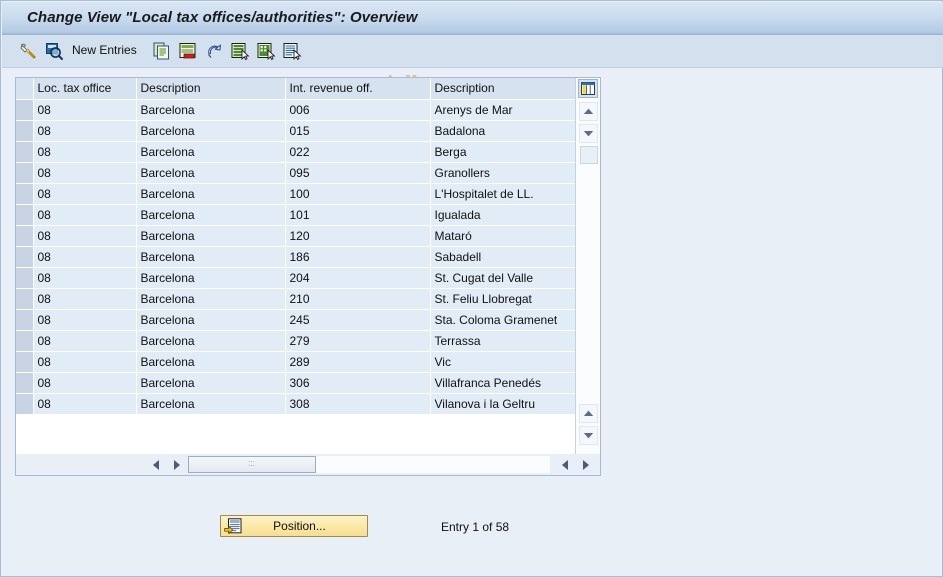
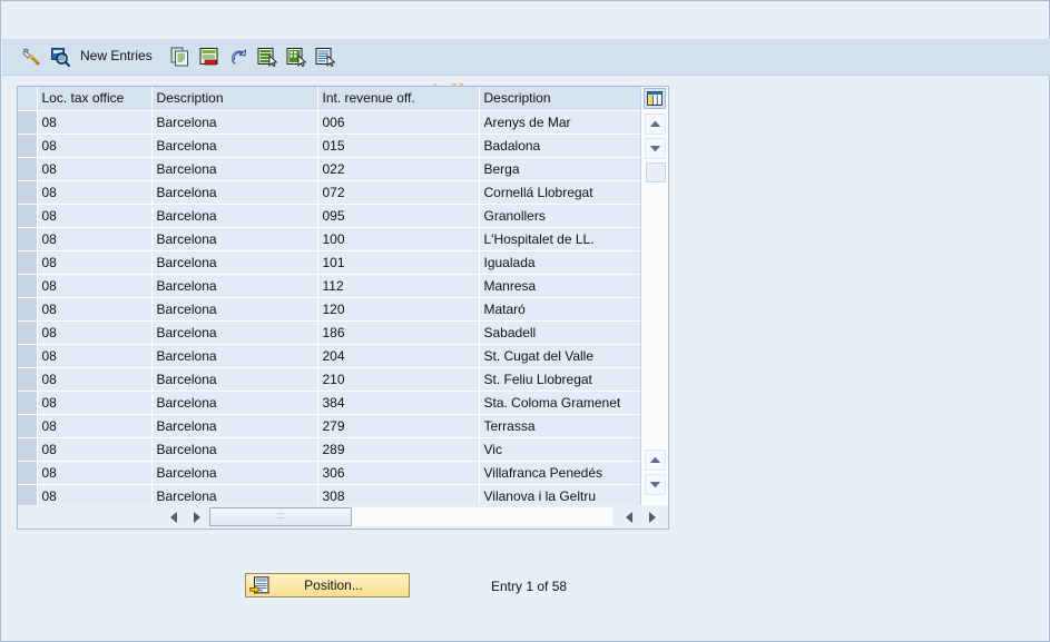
- Change View "Local tax offices/authorities": Overview
  New Entries
  	Loc. tax office	Description	Int. revenue off.	Description
  	08	Barcelona	006	Arenys de Mar
  	08	Barcelona	015	Badalona
  	08	Barcelona	022	Berga
+ 	08	Barcelona	072	Cornellá Llobregat
  	08	Barcelona	095	Granollers
  	08	Barcelona	100	L'Hospitalet de LL.
  	08	Barcelona	101	Igualada
+ 	08	Barcelona	112	Manresa
  	08	Barcelona	120	Mataró
  	08	Barcelona	186	Sabadell
  	08	Barcelona	204	St. Cugat del Valle
  	08	Barcelona	210	St. Feliu Llobregat
- 	08	Barcelona	245	Sta. Coloma Gramenet
+ 	08	Barcelona	384	Sta. Coloma Gramenet
  	08	Barcelona	279	Terrassa
  	08	Barcelona	289	Vic
  	08	Barcelona	306	Villafranca Penedés
  	08	Barcelona	308	Vilanova i la Geltru
  Position...
  Entry 1 of 58
